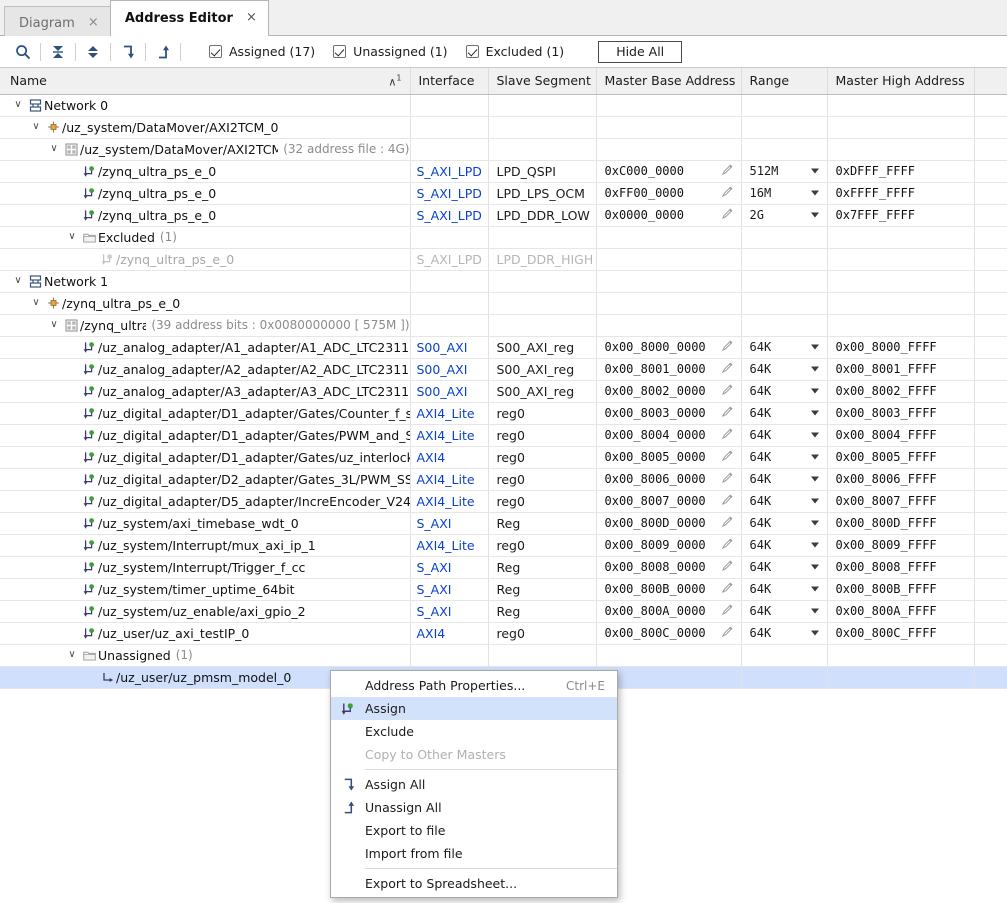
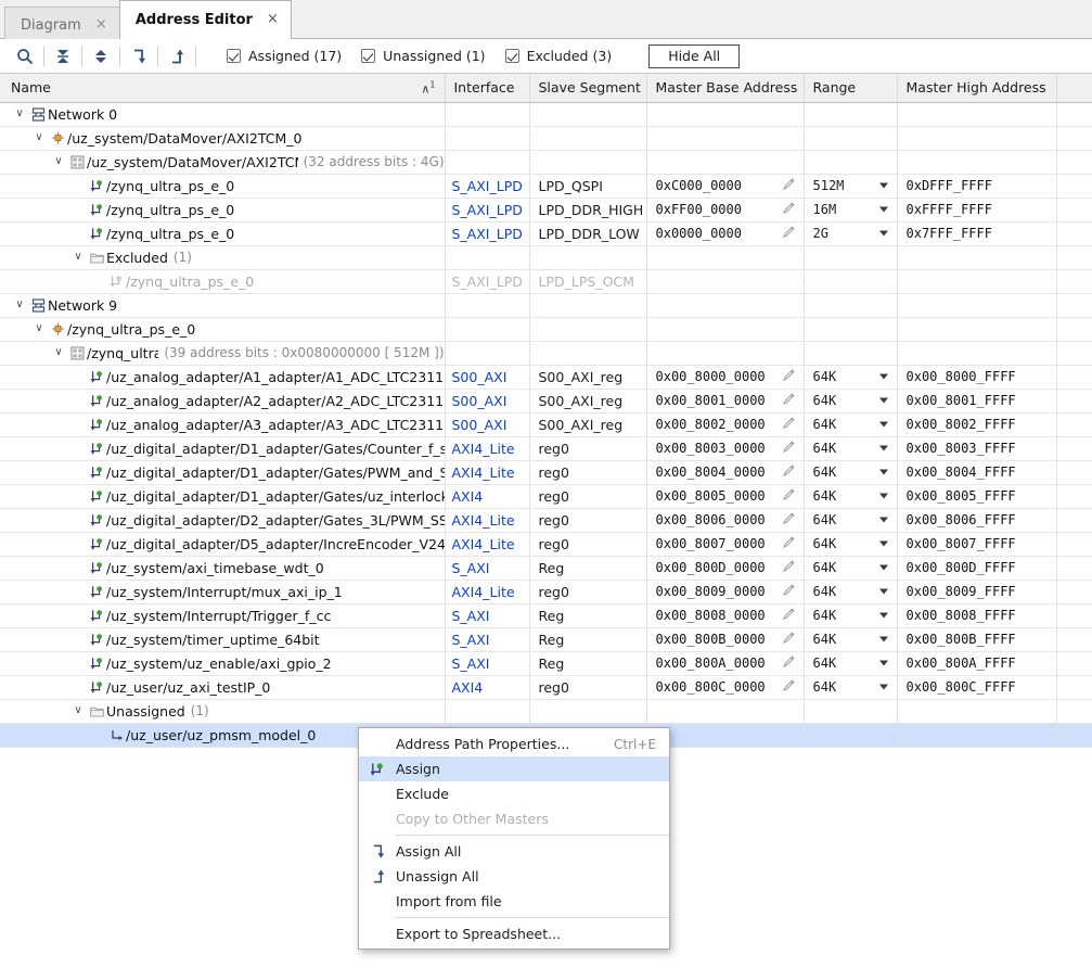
  Diagram
  ×
  Address Editor
  ×
  Assigned (17)
  Unassigned (1)
- Excluded (1)
+ Excluded (3)
  Hide All
  Name ∧1	Interface	Slave Segment	Master Base Address	Range	Master High Address
  ∨ Network 0
  ∨ /uz_system/DataMover/AXI2TCM_0
- ∨ /uz_system/DataMover/AXI2TCM(32 address file : 4G)
+ ∨ /uz_system/DataMover/AXI2TC (32 address bits : 4G)
  /zynq_ultra_ps_e_0	S_AXI_LPD	LPD_QSPI	0xC000_0000	512M	0xDFFF_FFFF
- /zynq_ultra_ps_e_0	S_AXI_LPD	LPD_LPS_OCM	0xFF00_0000	16M	0xFFFF_FFFF
+ /zynq_ultra_ps_e_0	S_AXI_LPD	LPD_DDR_HIGH	0xFF00_0000	16M	0xFFFF_FFFF
  /zynq_ultra_ps_e_0	S_AXI_LPD	LPD_DDR_LOW	0x0000_0000	2G	0x7FFF_FFFF
  ∨ Excluded (1)
- /zynq_ultra_ps_e_0	S_AXI_LPD	LPD_DDR_HIGH
+ /zynq_ultra_ps_e_0	S_AXI_LPD	LPD_LPS_OCM
- ∨ Network 1
+ ∨ Network 9
  ∨ /zynq_ultra_ps_e_0
- ∨ /zynq_ultra (39 address bits : 0x0080000000 [ 575M ])
+ ∨ /zynq_ultra (39 address bits : 0x0080000000 [ 512M ])
  /uz_analog_adapter/A1_adapter/A1_ADC_LTC2311	S00_AXI	S00_AXI_reg	0x00_8000_0000	64K	0x00_8000_FFFF
  /uz_analog_adapter/A2_adapter/A2_ADC_LTC2311	S00_AXI	S00_AXI_reg	0x00_8001_0000	64K	0x00_8001_FFFF
  /uz_analog_adapter/A3_adapter/A3_ADC_LTC2311	S00_AXI	S00_AXI_reg	0x00_8002_0000	64K	0x00_8002_FFFF
  /uz_digital_adapter/D1_adapter/Gates/Counter_f_s	AXI4_Lite	reg0	0x00_8003_0000	64K	0x00_8003_FFFF
  /uz_digital_adapter/D1_adapter/Gates/PWM_and_S	AXI4_Lite	reg0	0x00_8004_0000	64K	0x00_8004_FFFF
  /uz_digital_adapter/D1_adapter/Gates/uz_interloc	AXI4	reg0	0x00_8005_0000	64K	0x00_8005_FFFF
  /uz_digital_adapter/D2_adapter/Gates_3L/PWM_SS	AXI4_Lite	reg0	0x00_8006_0000	64K	0x00_8006_FFFF
  /uz_digital_adapter/D5_adapter/IncreEncoder_V24	AXI4_Lite	reg0	0x00_8007_0000	64K	0x00_8007_FFFF
  /uz_system/axi_timebase_wdt_0	S_AXI	Reg	0x00_800D_0000	64K	0x00_800D_FFFF
  /uz_system/Interrupt/mux_axi_ip_1	AXI4_Lite	reg0	0x00_8009_0000	64K	0x00_8009_FFFF
  /uz_system/Interrupt/Trigger_f_cc	S_AXI	Reg	0x00_8008_0000	64K	0x00_8008_FFFF
  /uz_system/timer_uptime_64bit	S_AXI	Reg	0x00_800B_0000	64K	0x00_800B_FFFF
  /uz_system/uz_enable/axi_gpio_2	S_AXI	Reg	0x00_800A_0000	64K	0x00_800A_FFFF
  /uz_user/uz_axi_testIP_0	AXI4	reg0	0x00_800C_0000	64K	0x00_800C_FFFF
  ∨ Unassigned (1)
  /uz_user/uz_pmsm_model_0
  Address Path Properties...
  Ctrl+E
  Assign
  Exclude
  Copy to Other Masters
  Assign All
  Unassign All
- Export to file
  Import from file
  Export to Spreadsheet...
